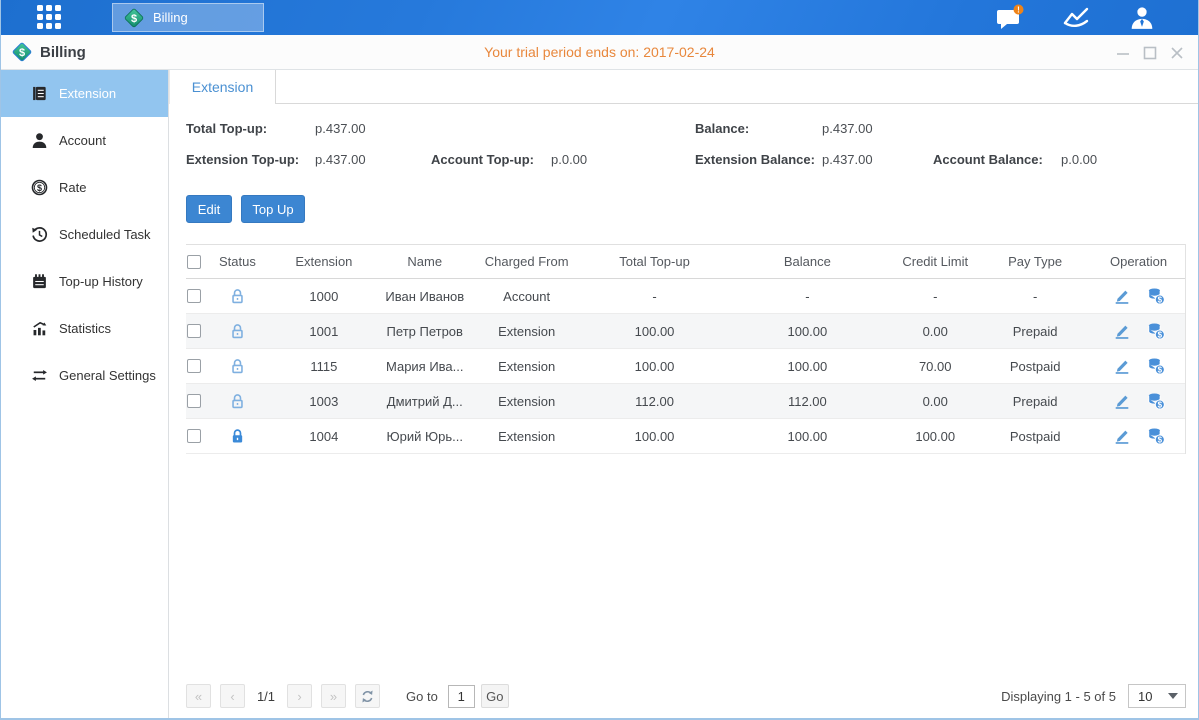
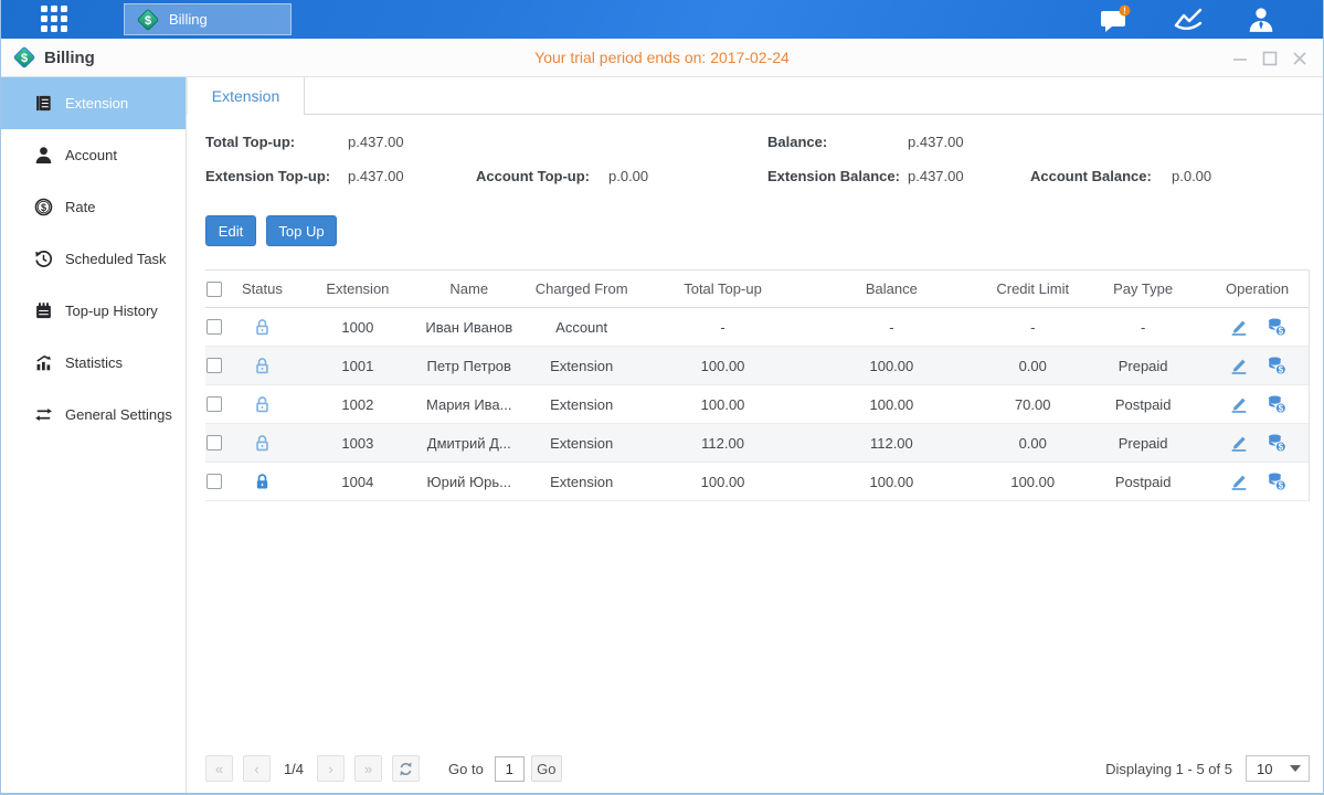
  $
  Billing
  !
  $
  Billing
  Your trial period ends on: 2017-02-24
  Extension
  Account
  $
  Rate
  Scheduled Task
  Top-up History
  Statistics
  General Settings
  Extension
  Total Top-up:
  p.437.00
  Balance:
  p.437.00
  Extension Top-up:
  p.437.00
  Account Top-up:
  p.0.00
  Extension Balance:
  p.437.00
  Account Balance:
  p.0.00
  Edit
  Top Up
  Status
  Extension
  Name
  Charged From
  Total Top-up
  Balance
  Credit Limit
  Pay Type
  Operation
  1000
  Иван Иванов
  Account
  -
  -
  -
  -
  $
  1001
  Петр Петров
  Extension
  100.00
  100.00
  0.00
  Prepaid
  $
- 1115
+ 1002
  Мария Ива...
  Extension
  100.00
  100.00
  70.00
  Postpaid
  $
  1003
  Дмитрий Д...
  Extension
  112.00
  112.00
  0.00
  Prepaid
  $
  1004
  Юрий Юрь...
  Extension
  100.00
  100.00
  100.00
  Postpaid
  $
  «
  ‹
- 1/1
+ 1/4
  ›
  »
  Go to
  1
  Go
  Displaying 1 - 5 of 5
  10
